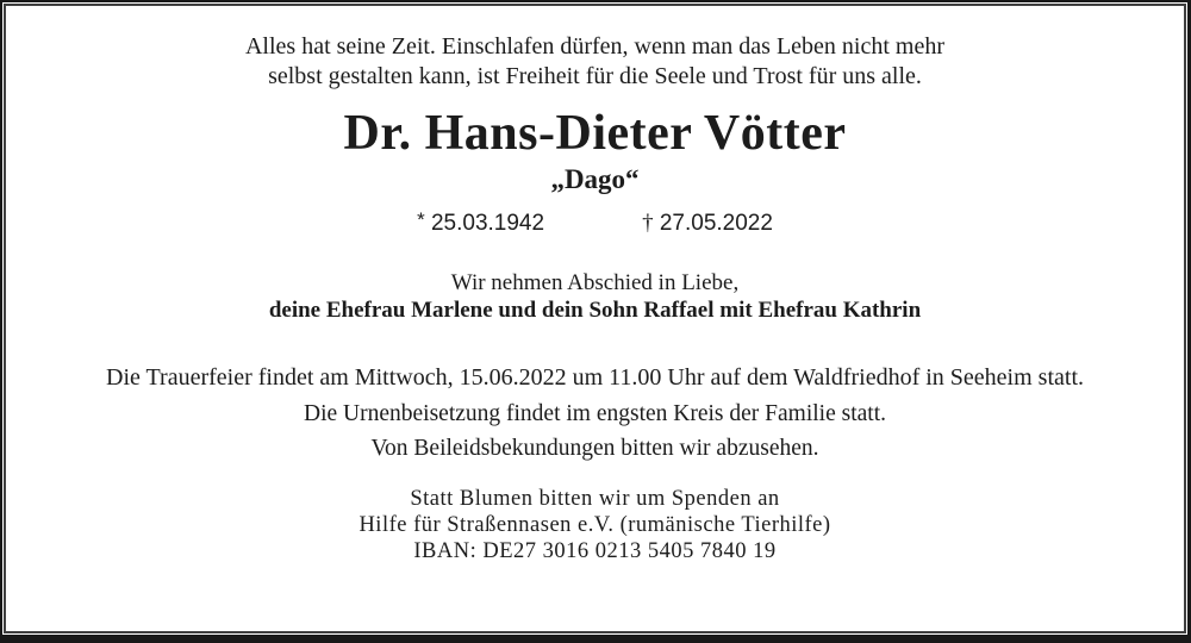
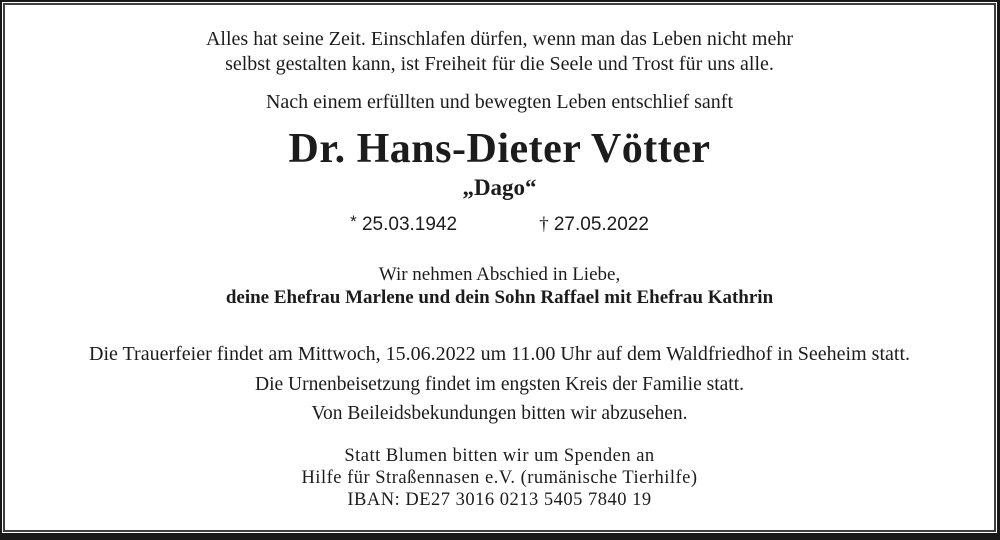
  Alles hat seine Zeit. Einschlafen dürfen, wenn man das Leben nicht mehr
  selbst gestalten kann, ist Freiheit für die Seele und Trost für uns alle.
+ Nach einem erfüllten und bewegten Leben entschlief sanft
  Dr. Hans-Dieter Vötter
  „Dago“
  * 25.03.1942
  † 27.05.2022
  Wir nehmen Abschied in Liebe,
  deine Ehefrau Marlene und dein Sohn Raffael mit Ehefrau Kathrin
  Die Trauerfeier findet am Mittwoch, 15.06.2022 um 11.00 Uhr auf dem Waldfriedhof in Seeheim statt.
  Die Urnenbeisetzung findet im engsten Kreis der Familie statt.
  Von Beileidsbekundungen bitten wir abzusehen.
  Statt Blumen bitten wir um Spenden an
  Hilfe für Straßennasen e.V. (rumänische Tierhilfe)
  IBAN: DE27 3016 0213 5405 7840 19
